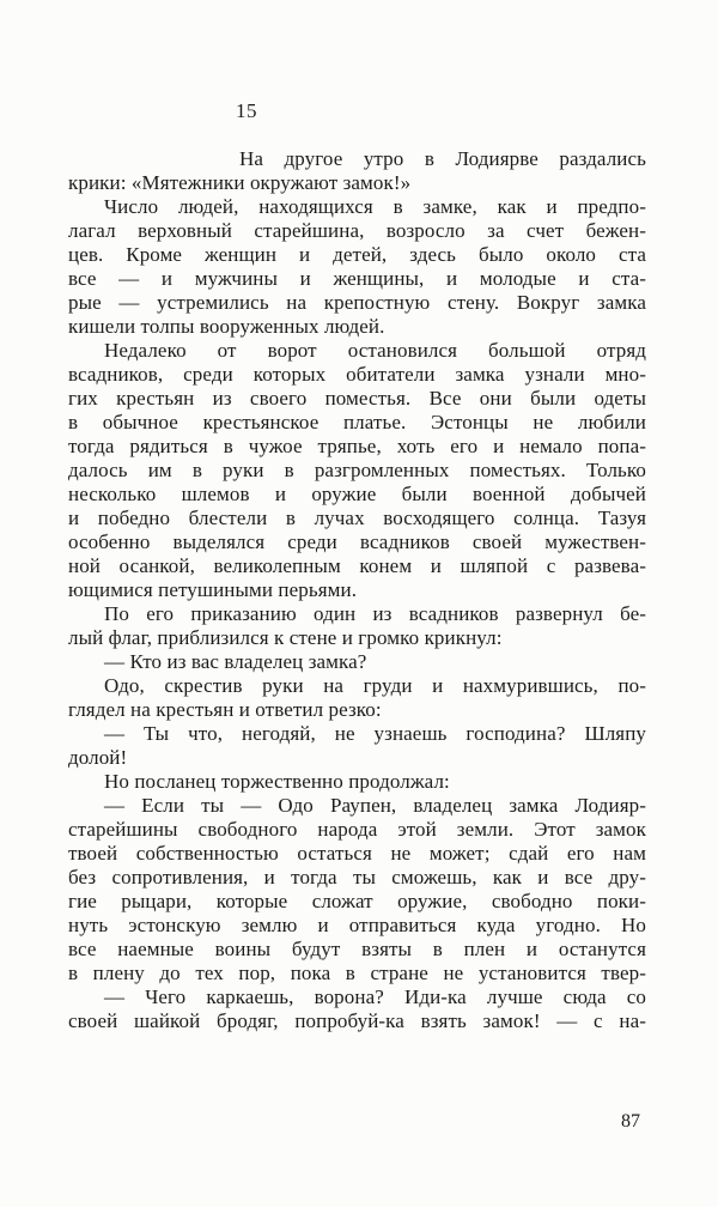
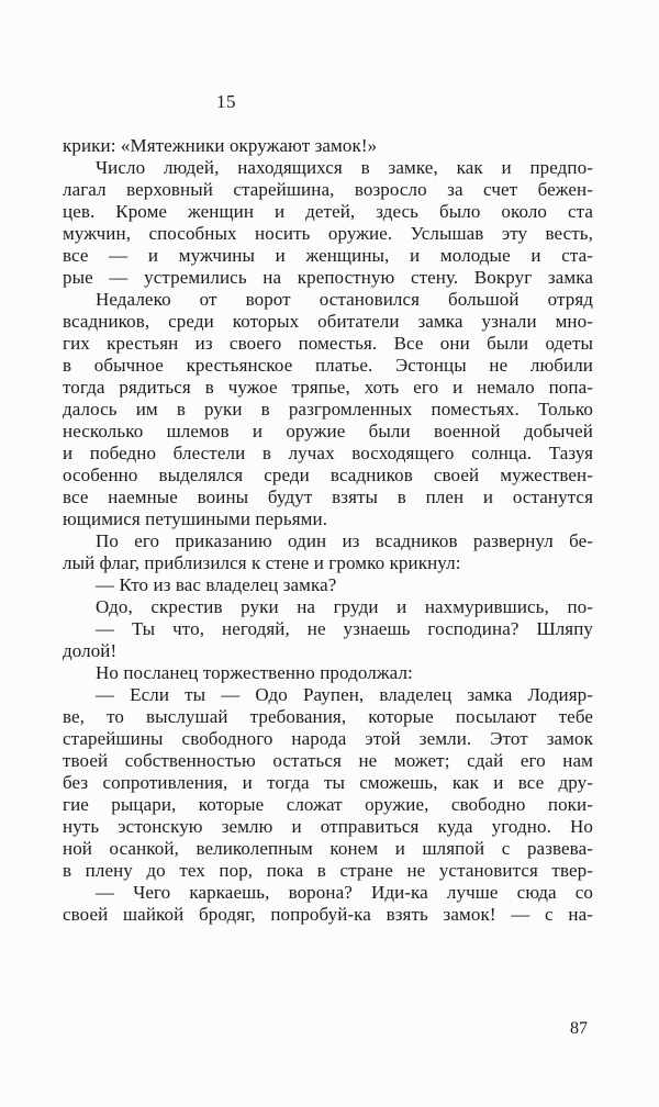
  15
- На другое утро в Лодиярве раздались
  крики: «Мятежники окружают замок!»
  Число людей, находящихся в замке, как и предпо-
  лагал верховный старейшина, возросло за счет бежен-
  цев. Кроме женщин и детей, здесь было около ста
+ мужчин, способных носить оружие. Услышав эту весть,
  все — и мужчины и женщины, и молодые и ста-
  рые — устремились на крепостную стену. Вокруг замка
- кишели толпы вооруженных людей.
  Недалеко от ворот остановился большой отряд
  всадников, среди которых обитатели замка узнали мно-
  гих крестьян из своего поместья. Все они были одеты
  в обычное крестьянское платье. Эстонцы не любили
  тогда рядиться в чужое тряпье, хоть его и немало попа-
  далось им в руки в разгромленных поместьях. Только
  несколько шлемов и оружие были военной добычей
  и победно блестели в лучах восходящего солнца. Тазуя
  особенно выделялся среди всадников своей мужествен-
- ной осанкой, великолепным конем и шляпой с развева-
+ все наемные воины будут взяты в плен и останутся
  ющимися петушиными перьями.
  По его приказанию один из всадников развернул бе-
  лый флаг, приблизился к стене и громко крикнул:
  — Кто из вас владелец замка?
  Одо, скрестив руки на груди и нахмурившись, по-
- глядел на крестьян и ответил резко:
  — Ты что, негодяй, не узнаешь господина? Шляпу
  долой!
  Но посланец торжественно продолжал:
  — Если ты — Одо Раупен, владелец замка Лодияр-
+ ве, то выслушай требования, которые посылают тебе
  старейшины свободного народа этой земли. Этот замок
  твоей собственностью остаться не может; сдай его нам
  без сопротивления, и тогда ты сможешь, как и все дру-
  гие рыцари, которые сложат оружие, свободно поки-
  нуть эстонскую землю и отправиться куда угодно. Но
- все наемные воины будут взяты в плен и останутся
+ ной осанкой, великолепным конем и шляпой с развева-
  в плену до тех пор, пока в стране не установится твер-
  — Чего каркаешь, ворона? Иди-ка лучше сюда со
  своей шайкой бродяг, попробуй-ка взять замок! — с на-
  87
